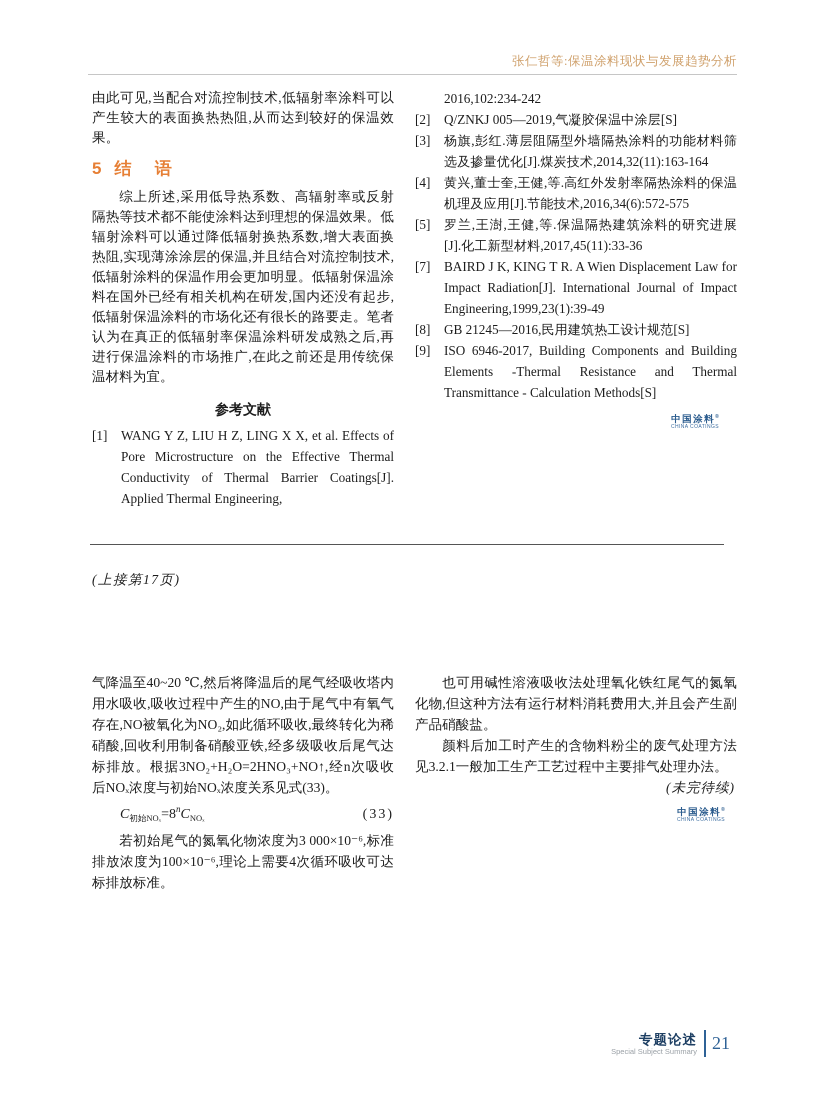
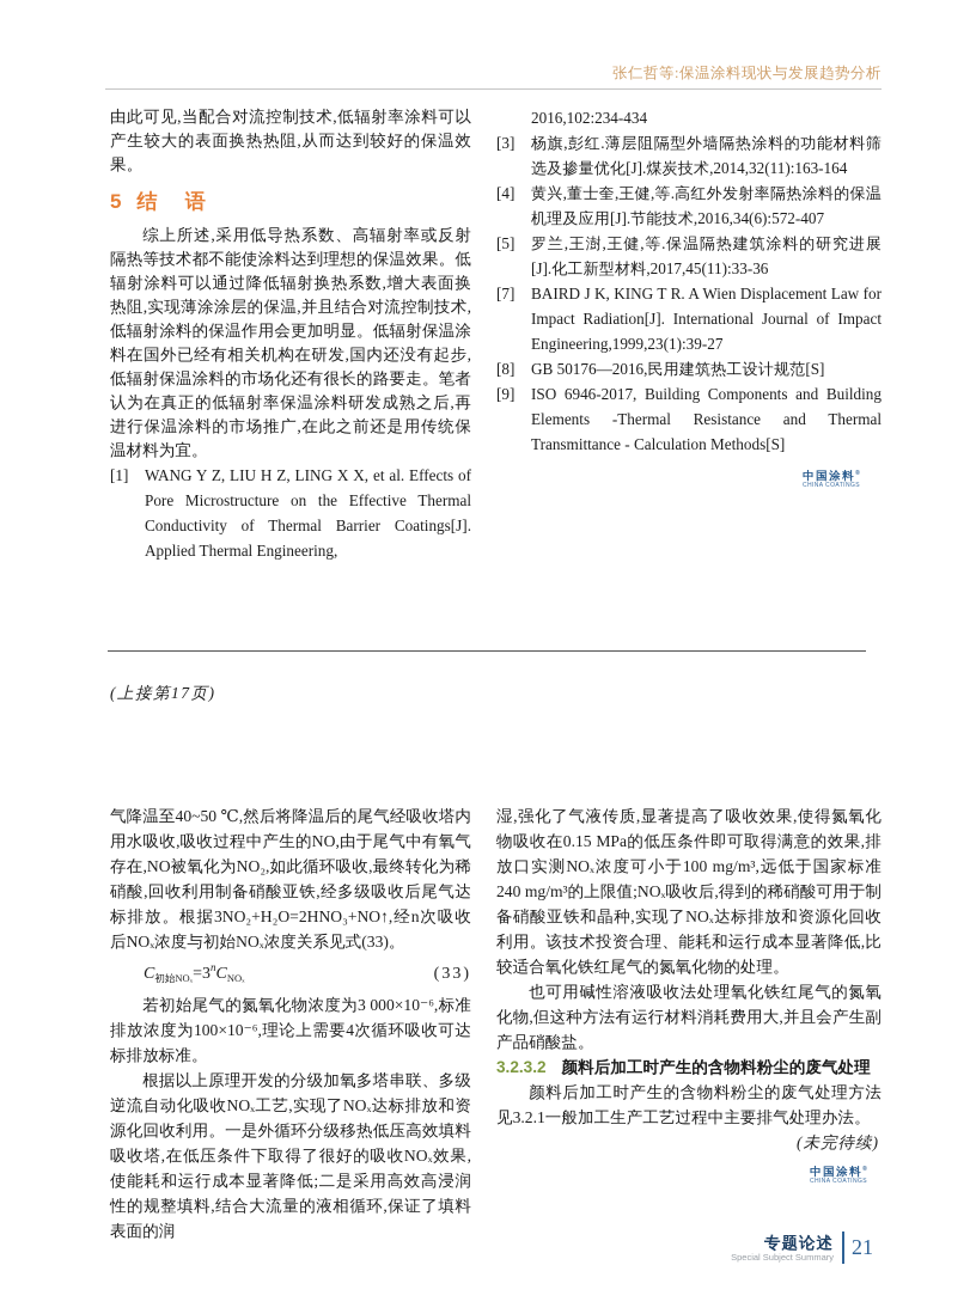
  张仁哲等:保温涂料现状与发展趋势分析
  由此可见,当配合对流控制技术,低辐射率涂料可以产生较大的表面换热热阻,从而达到较好的保温效果。
  5 结 语
  综上所述,采用低导热系数、高辐射率或反射隔热等技术都不能使涂料达到理想的保温效果。低辐射涂料可以通过降低辐射换热系数,增大表面换热阻,实现薄涂涂层的保温,并且结合对流控制技术,低辐射涂料的保温作用会更加明显。低辐射保温涂料在国外已经有相关机构在研发,国内还没有起步,低辐射保温涂料的市场化还有很长的路要走。笔者认为在真正的低辐射率保温涂料研发成熟之后,再进行保温涂料的市场推广,在此之前还是用传统保温材料为宜。
- 参考文献
  [1]
  WANG Y Z, LIU H Z, LING X X, et al. Effects of Pore Microstructure on the Effective Thermal Conductivity of Thermal Barrier Coatings[J]. Applied Thermal Engineering,
- 2016,102:234-242
+ 2016,102:234-434
- [2]
- Q/ZNKJ 005—2019,气凝胶保温中涂层[S]
  [3]
  杨旗,彭红.薄层阻隔型外墙隔热涂料的功能材料筛选及掺量优化[J].煤炭技术,2014,32(11):163-164
  [4]
- 黄兴,董士奎,王健,等.高红外发射率隔热涂料的保温机理及应用[J].节能技术,2016,34(6):572-575
+ 黄兴,董士奎,王健,等.高红外发射率隔热涂料的保温机理及应用[J].节能技术,2016,34(6):572-407
  [5]
  罗兰,王澍,王健,等.保温隔热建筑涂料的研究进展[J].化工新型材料,2017,45(11):33-36
  [7]
- BAIRD J K, KING T R. A Wien Displacement Law for Impact Radiation[J]. International Journal of Impact Engineering,1999,23(1):39-49
+ BAIRD J K, KING T R. A Wien Displacement Law for Impact Radiation[J]. International Journal of Impact Engineering,1999,23(1):39-27
  [8]
- GB 21245—2016,民用建筑热工设计规范[S]
+ GB 50176—2016,民用建筑热工设计规范[S]
  [9]
  ISO 6946-2017, Building Components and Building Elements -Thermal Resistance and Thermal Transmittance - Calculation Methods[S]
  中国涂料
  (上接第17页)
- 气降温至40~20 ℃,然后将降温后的尾气经吸收塔内用水吸收,吸收过程中产生的NO,由于尾气中有氧气存在,NO被氧化为NO₂,如此循环吸收,最终转化为稀硝酸,回收利用制备硝酸亚铁,经多级吸收后尾气达标排放。根据3NO₂+H₂O=2HNO₃+NO↑,经n次吸收后NOₓ浓度与初始NOₓ浓度关系见式(33)。
+ 气降温至40~50 ℃,然后将降温后的尾气经吸收塔内用水吸收,吸收过程中产生的NO,由于尾气中有氧气存在,NO被氧化为NO₂,如此循环吸收,最终转化为稀硝酸,回收利用制备硝酸亚铁,经多级吸收后尾气达标排放。根据3NO₂+H₂O=2HNO₃+NO↑,经n次吸收后NOₓ浓度与初始NOₓ浓度关系见式(33)。
- C初始NOₓ=8nCNOₓ
+ C初始NOₓ=3nCNOₓ
  (33)
  若初始尾气的氮氧化物浓度为3 000×10⁻⁶,标准排放浓度为100×10⁻⁶,理论上需要4次循环吸收可达标排放标准。
+ 根据以上原理开发的分级加氧多塔串联、多级逆流自动化吸收NOₓ工艺,实现了NOₓ达标排放和资源化回收利用。一是外循环分级移热低压高效填料吸收塔,在低压条件下取得了很好的吸收NOₓ效果,使能耗和运行成本显著降低;二是采用高效高浸润性的规整填料,结合大流量的液相循环,保证了填料表面的润
+ 湿,强化了气液传质,显著提高了吸收效果,使得氮氧化物吸收在0.15 MPa的低压条件即可取得满意的效果,排放口实测NOₓ浓度可小于100 mg/m³,远低于国家标准240 mg/m³的上限值;NOₓ吸收后,得到的稀硝酸可用于制备硝酸亚铁和晶种,实现了NOₓ达标排放和资源化回收利用。该技术投资合理、能耗和运行成本显著降低,比较适合氧化铁红尾气的氮氧化物的处理。
  也可用碱性溶液吸收法处理氧化铁红尾气的氮氧化物,但这种方法有运行材料消耗费用大,并且会产生副产品硝酸盐。
+ 3.2.3.2 颜料后加工时产生的含物料粉尘的废气处理
  颜料后加工时产生的含物料粉尘的废气处理方法见3.2.1一般加工生产工艺过程中主要排气处理办法。
  (未完待续)
  中国涂料
  专题论述
  Special Subject Summary
  21
